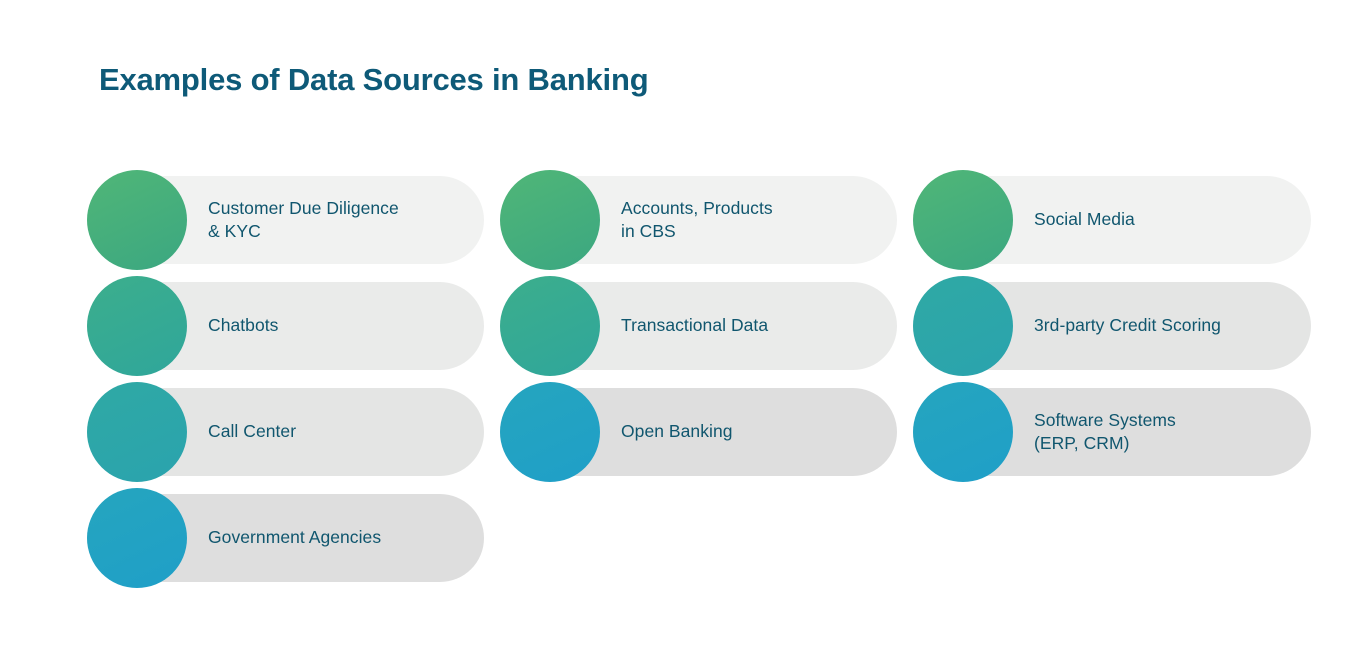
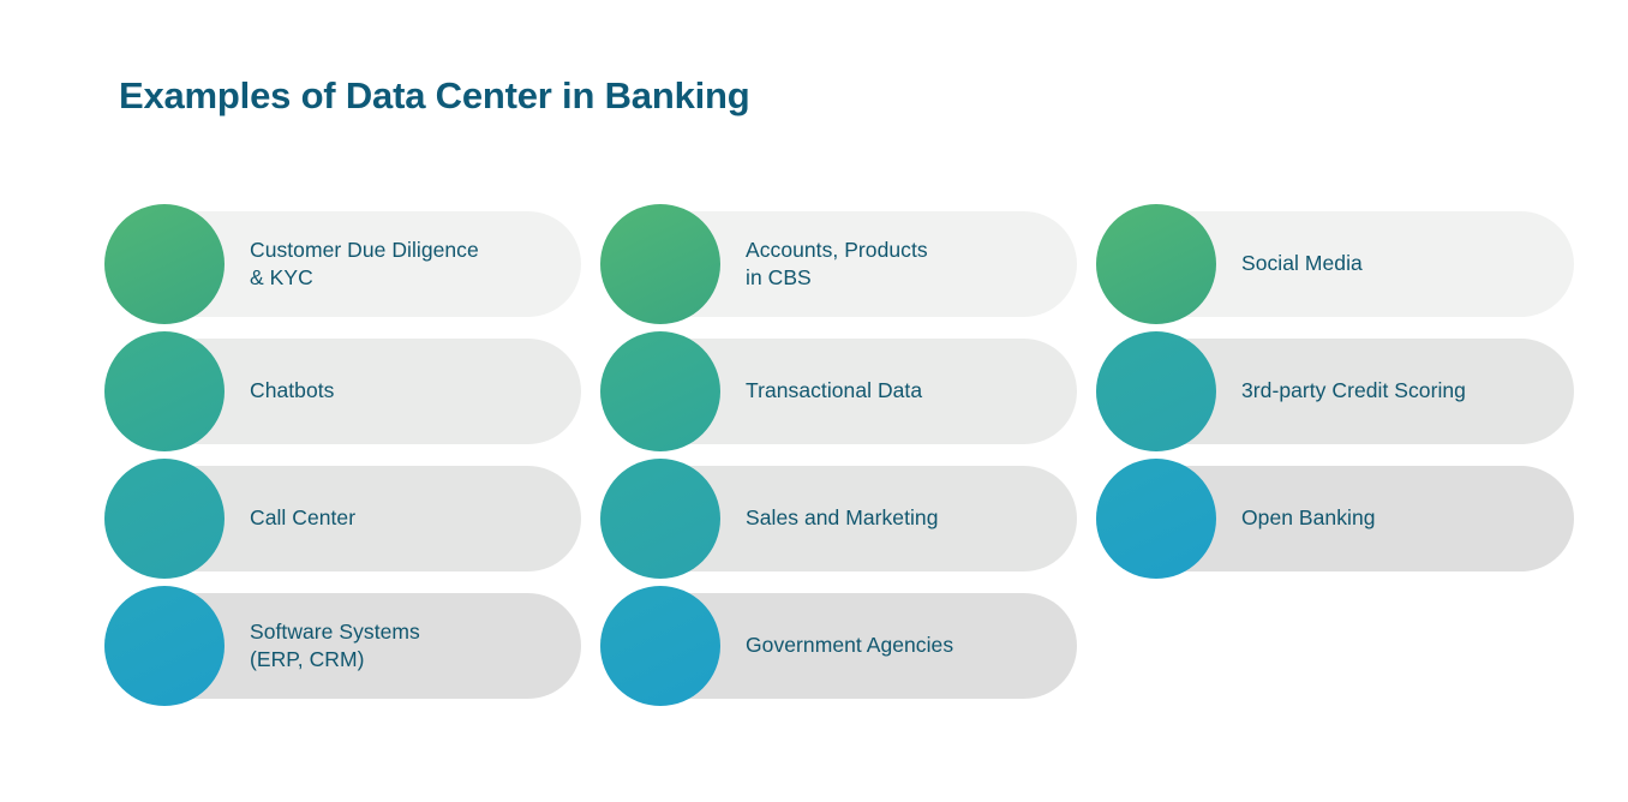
- Examples of Data Sources in Banking
+ Examples of Data Center in Banking
  Customer Due Diligence
  & KYC
  Accounts, Products
  in CBS
  Social Media
  Chatbots
  Transactional Data
  3rd-party Credit Scoring
  Call Center
+ Sales and Marketing
  Open Banking
  Software Systems
  (ERP, CRM)
  Government Agencies
